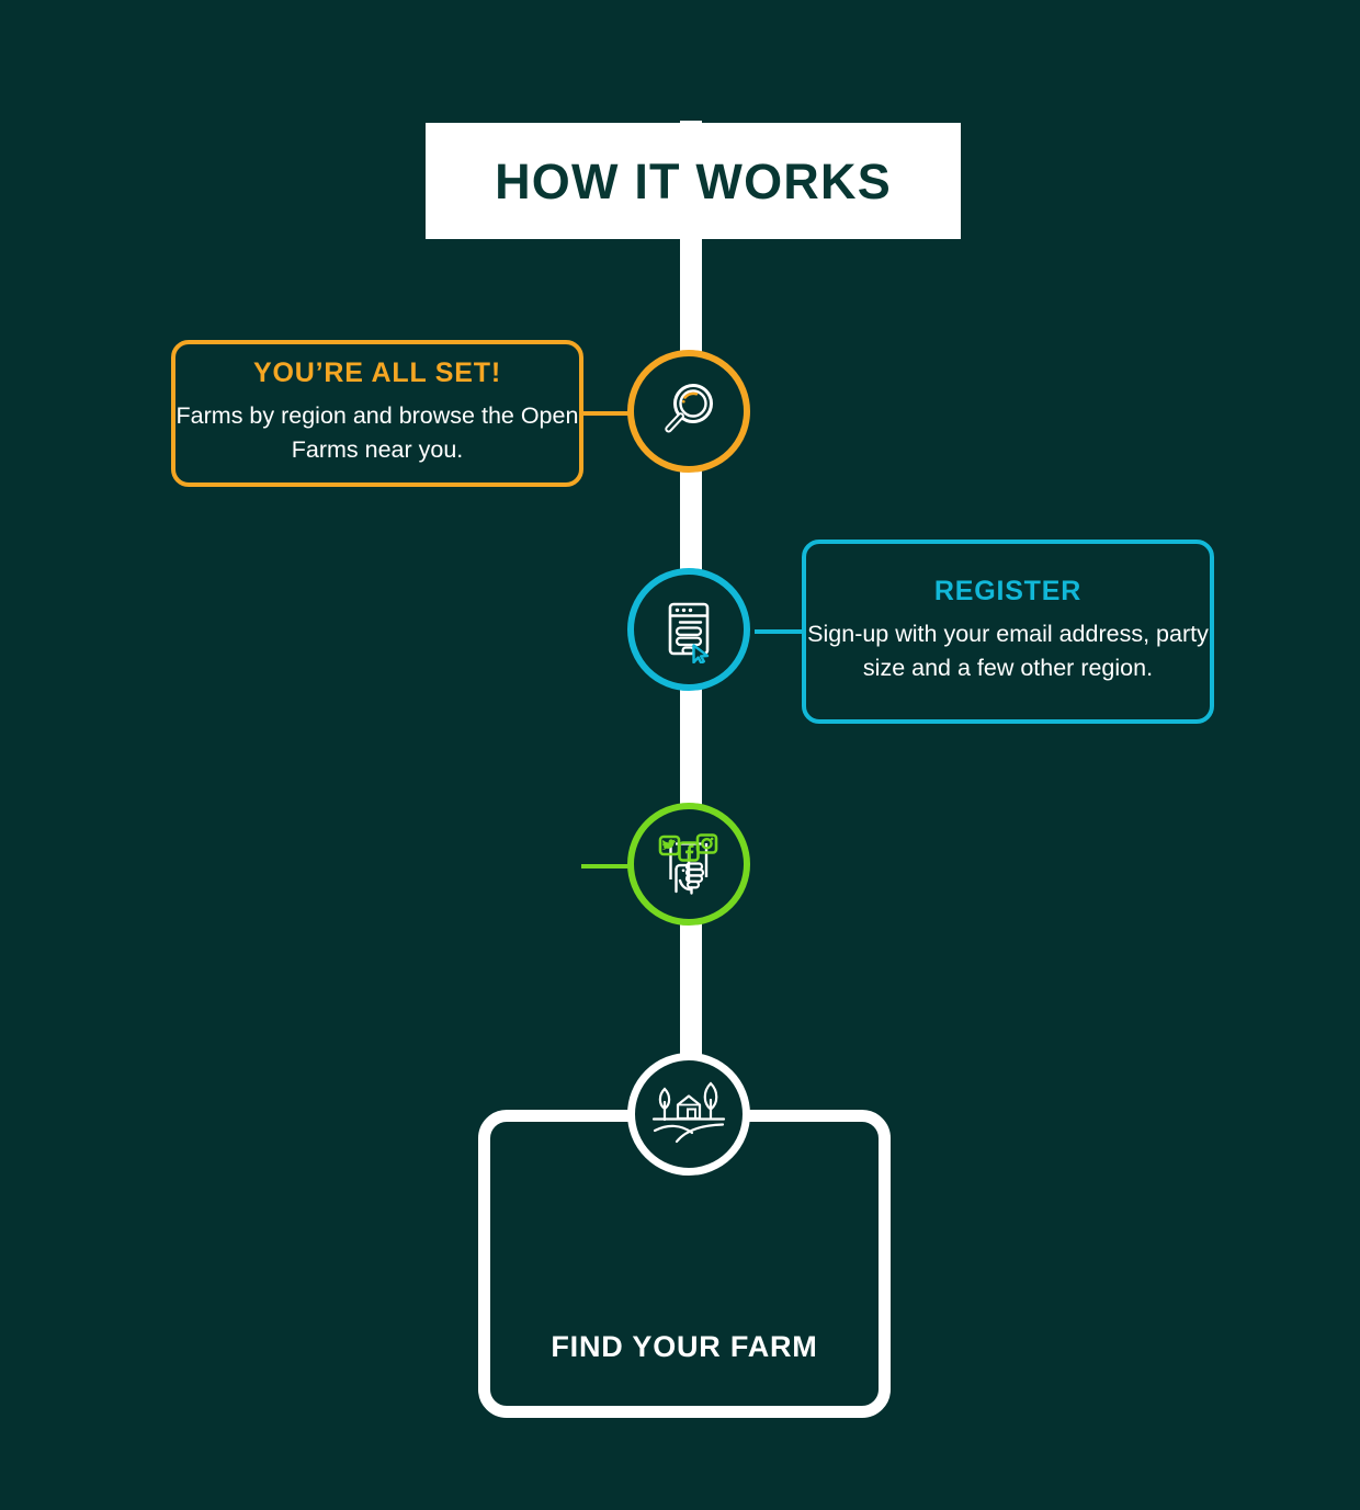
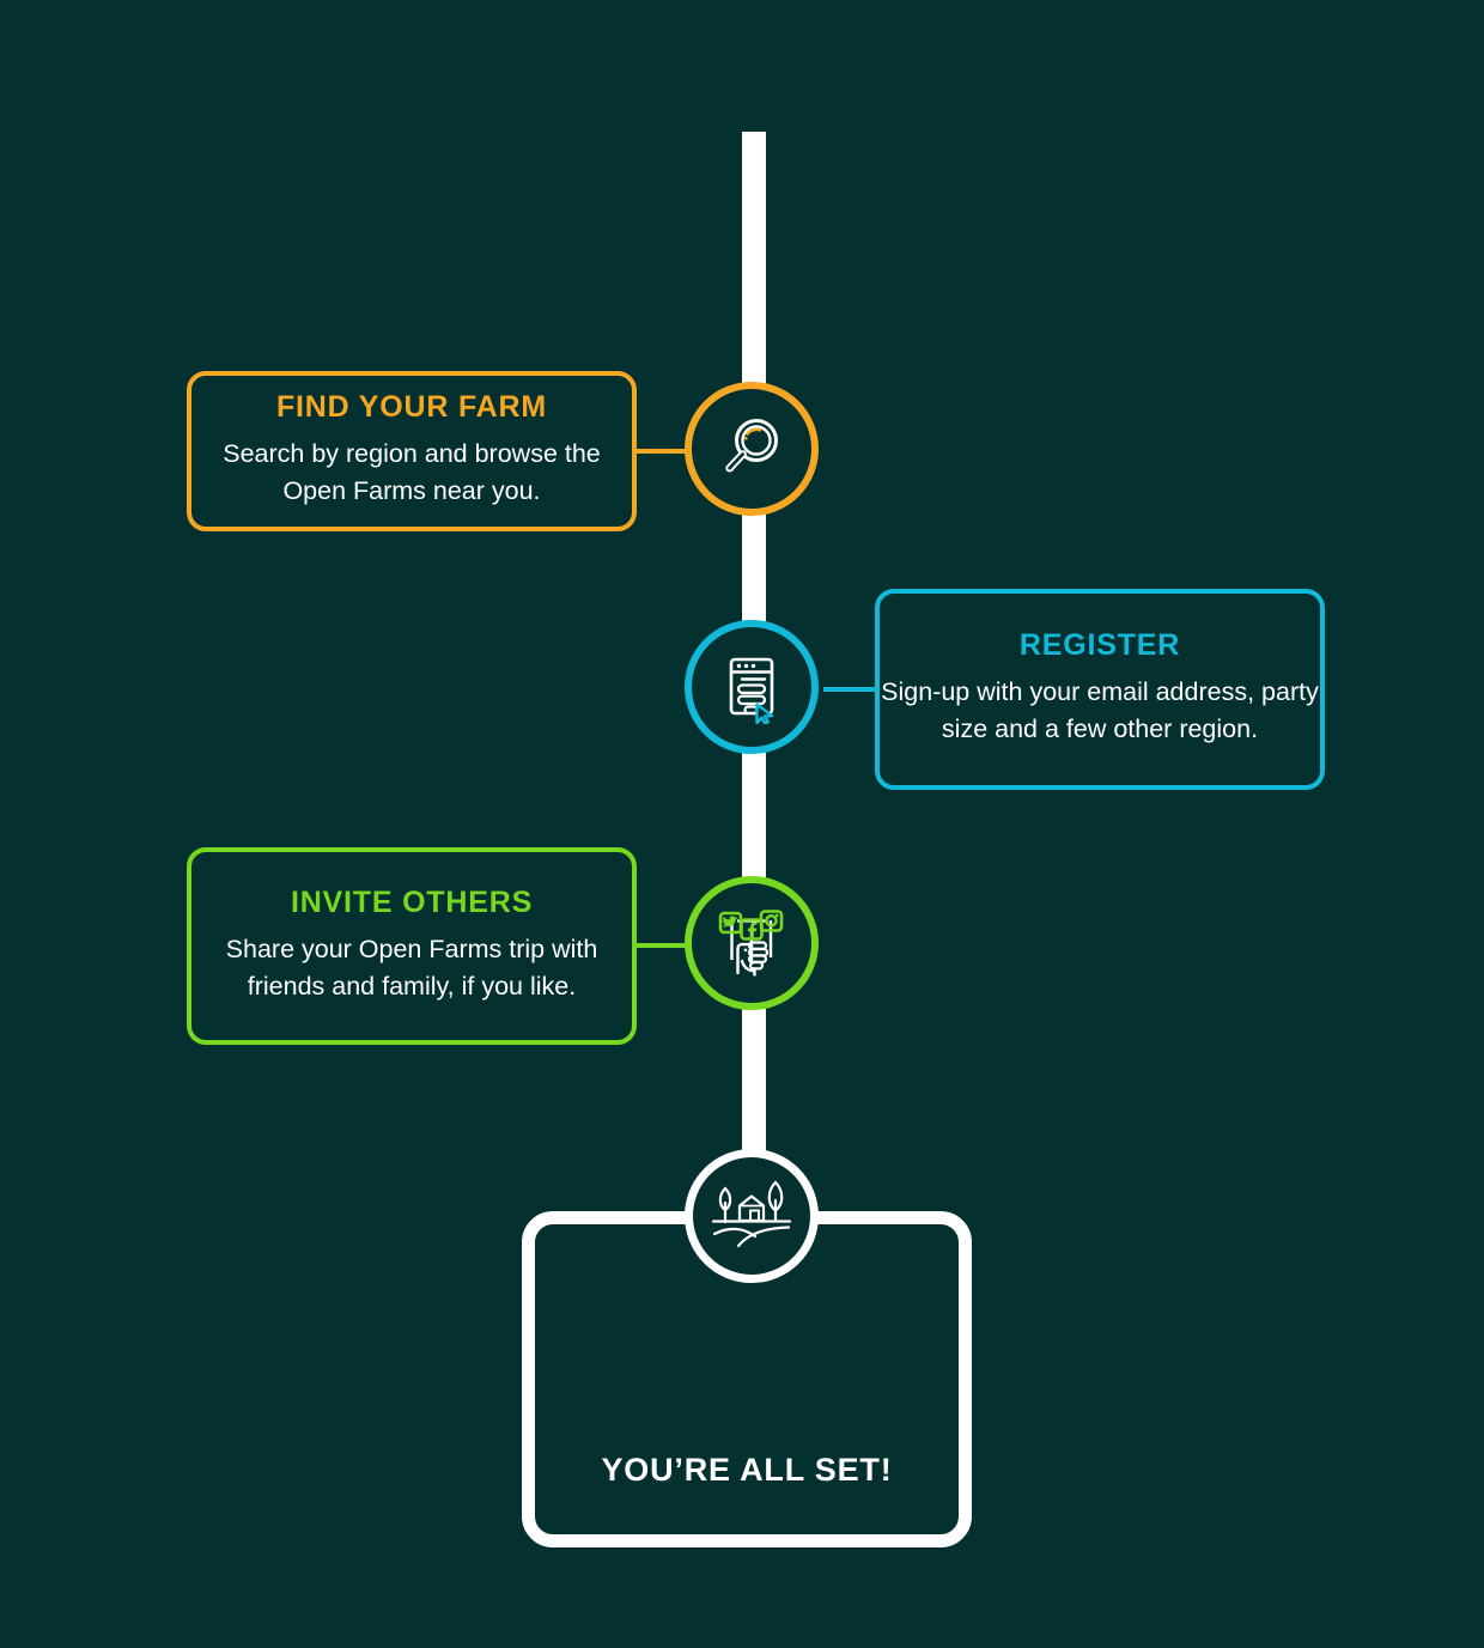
- HOW IT WORKS
- YOU’RE ALL SET!
+ FIND YOUR FARM
- Farms by region and browse the Open Farms near you.
+ Search by region and browse the Open Farms near you.
  REGISTER
  Sign-up with your email address, party size and a few other region.
+ INVITE OTHERS
+ Share your Open Farms trip with friends and family, if you like.
- FIND YOUR FARM
+ YOU’RE ALL SET!
